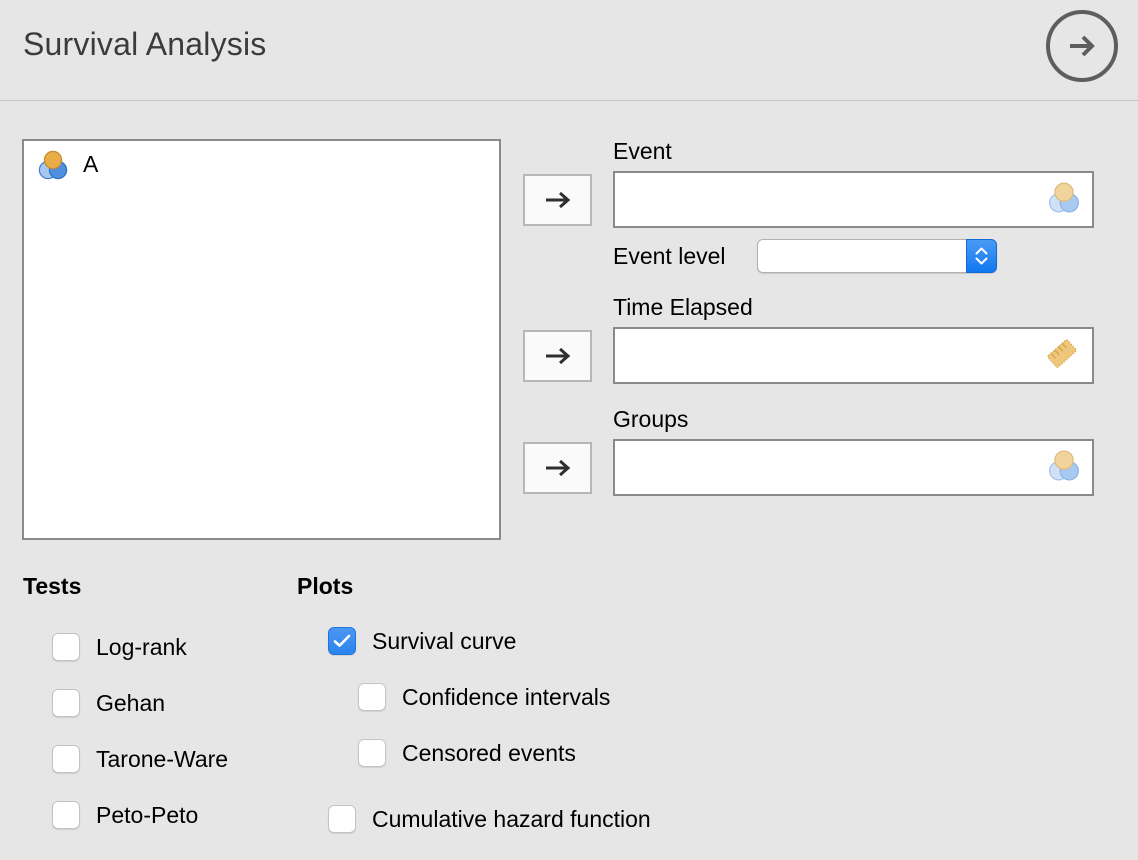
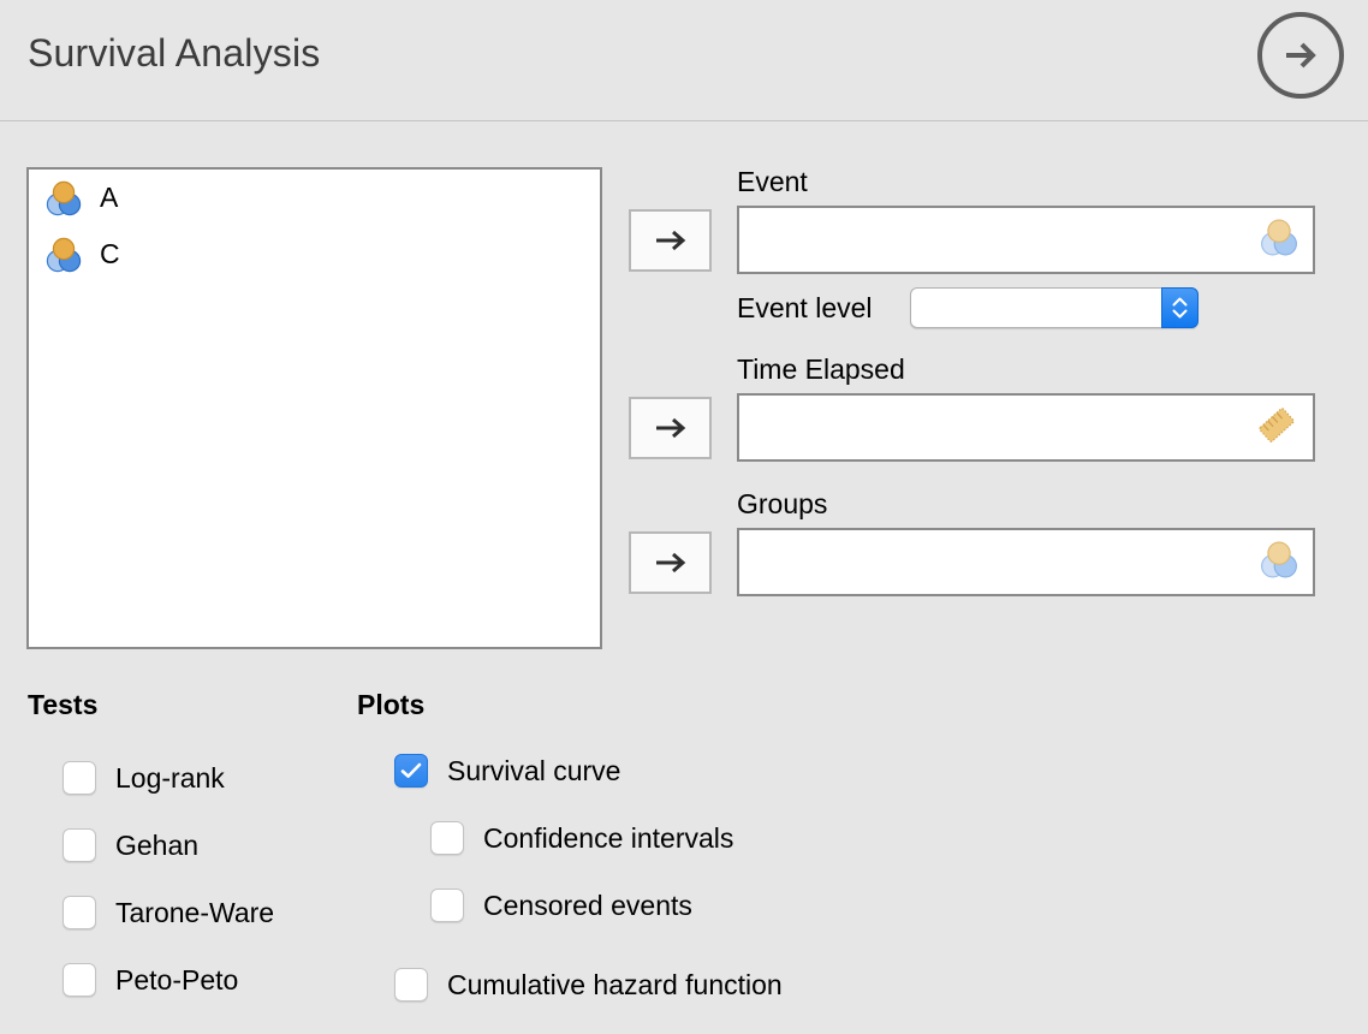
  Survival Analysis
  A
+ C
  Event
  Event level
  Time Elapsed
  Groups
  Tests
  Log-rank
  Gehan
  Tarone-Ware
  Peto-Peto
  Plots
  Survival curve
  Confidence intervals
  Censored events
  Cumulative hazard function
